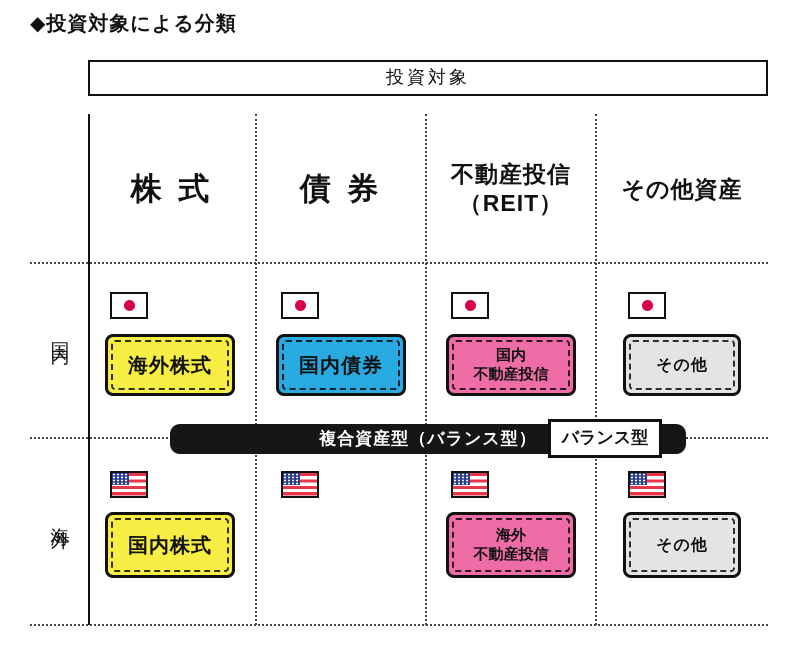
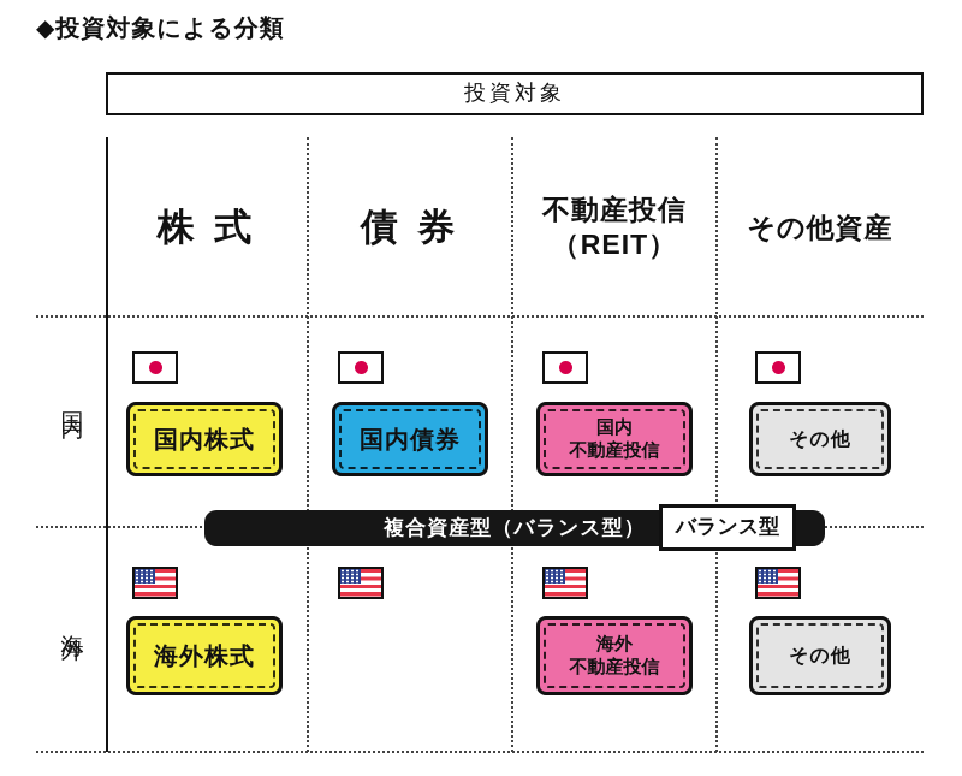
  ◆投資対象による分類
  投資対象
  株 式
  債 券
  不動産投信
  （REIT）
  その他資産
- 海外株式
+ 国内株式
  国内債券
  国内
  不動産投信
  その他
- 国内株式
+ 海外株式
  海外
  不動産投信
  その他
  複合資産型（バランス型）
  バランス型
